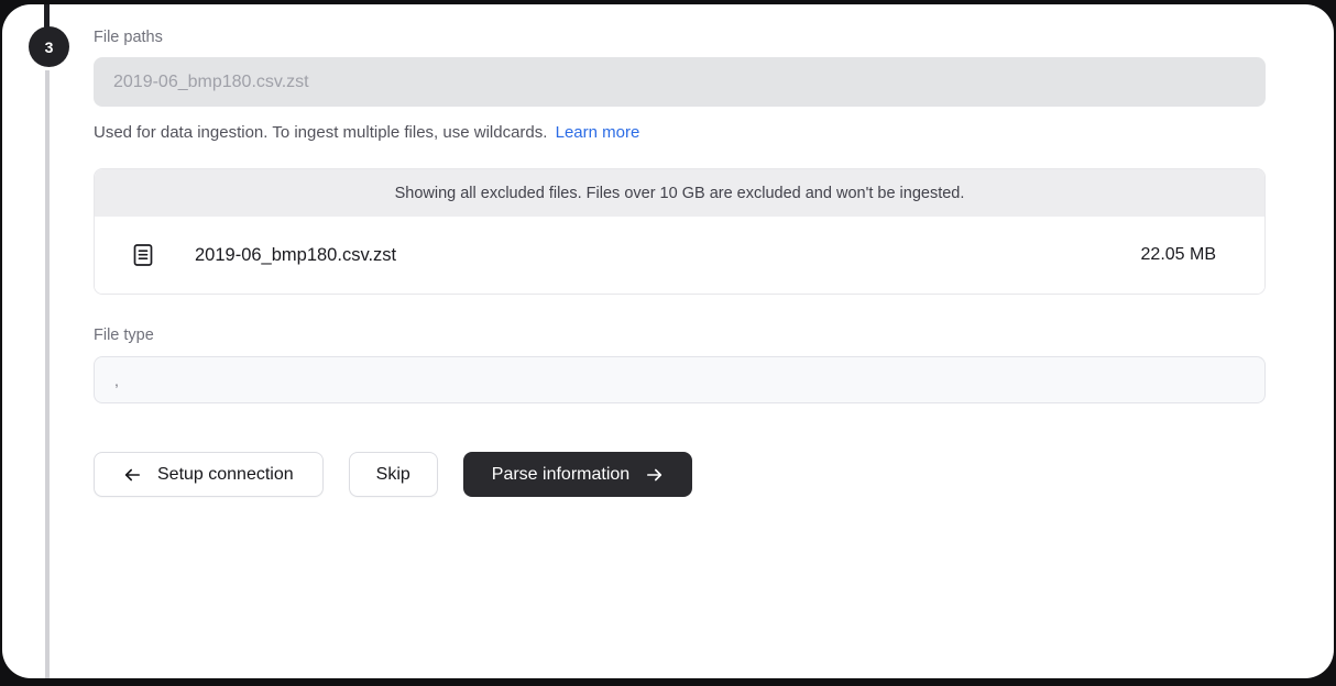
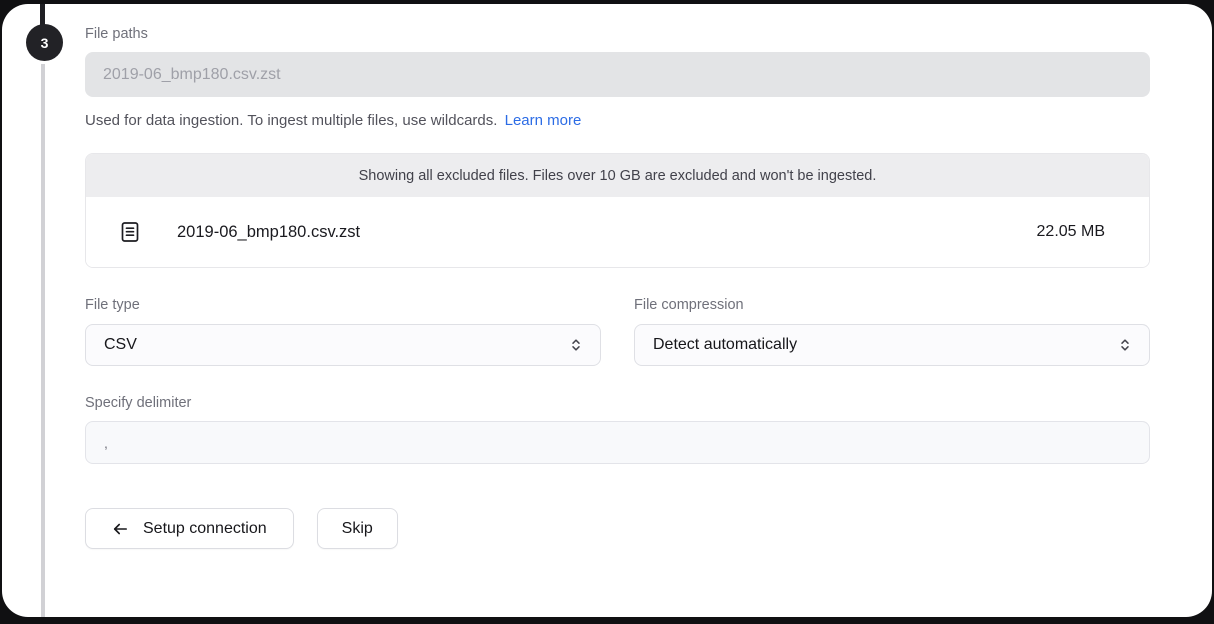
  3
  File paths
  2019-06_bmp180.csv.zst
  Used for data ingestion. To ingest multiple files, use wildcards. Learn more
  Showing all excluded files. Files over 10 GB are excluded and won't be ingested.
  2019-06_bmp180.csv.zst
  22.05 MB
  File type
+ CSV
+ File compression
+ Detect automatically
+ Specify delimiter
  ,
  Setup connection
  Skip
- Parse information
